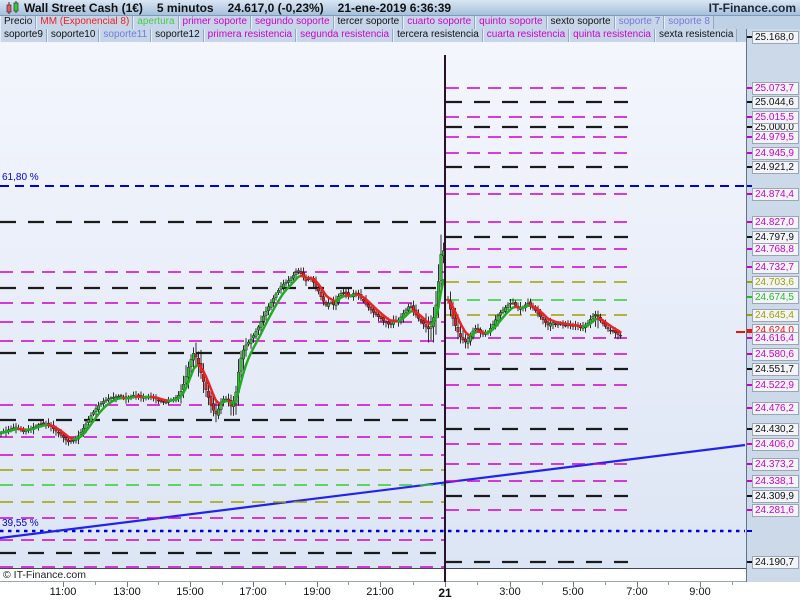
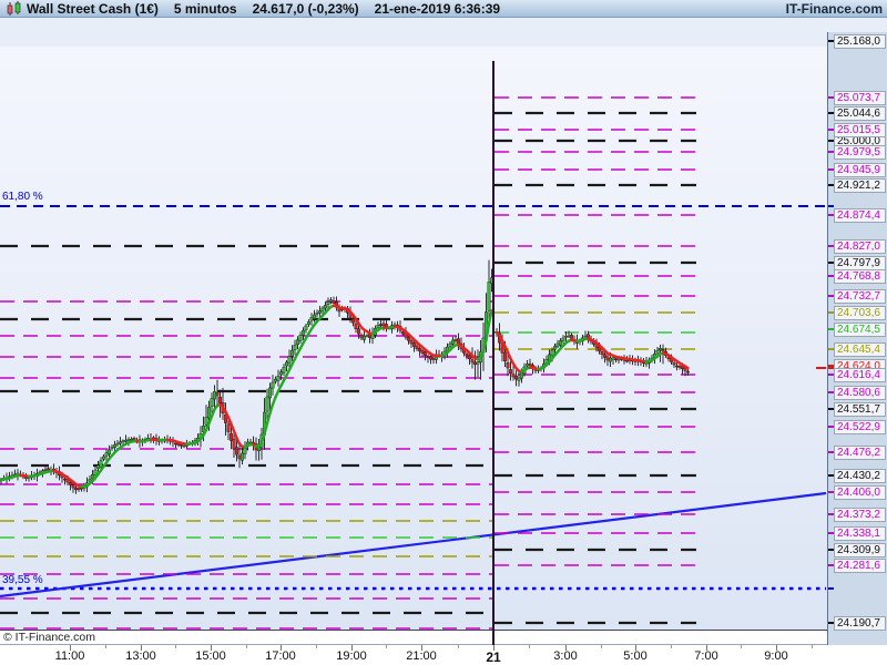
  Wall Street Cash (1€)
  5 minutos
  24.617,0 (-0,23%)
  21-ene-2019 6:36:39
  IT-Finance.com
- Precio MM (Exponencial 8) apertura primer soporte segundo soporte tercer soporte cuarto soporte quinto soporte sexto soporte soporte 7 soporte 8
- soporte9 soporte10 soporte11 soporte12 primera resistencia segunda resistencia tercera resistencia cuarta resistencia quinta resistencia sexta resistencia
  61,80 %
  39,55 %
  25.000,0
  24.624,0
  25.168,0
  25.073,7
  25.044,6
  25.015,5
  24.979,5
  24.945,9
  24.921,2
  24.874,4
  24.827,0
  24.797,9
  24.768,8
  24.732,7
  24.703,6
  24.674,5
  24.645,4
  24.616,4
  24.580,6
  24.551,7
  24.522,9
  24.476,2
  24.430,2
  24.406,0
  24.373,2
  24.338,1
  24.309,9
  24.281,6
  24.190,7
  © IT-Finance.com
  11:00
  13:00
  15:00
  17:00
  19:00
  21:00
  21
  3:00
  5:00
  7:00
  9:00
